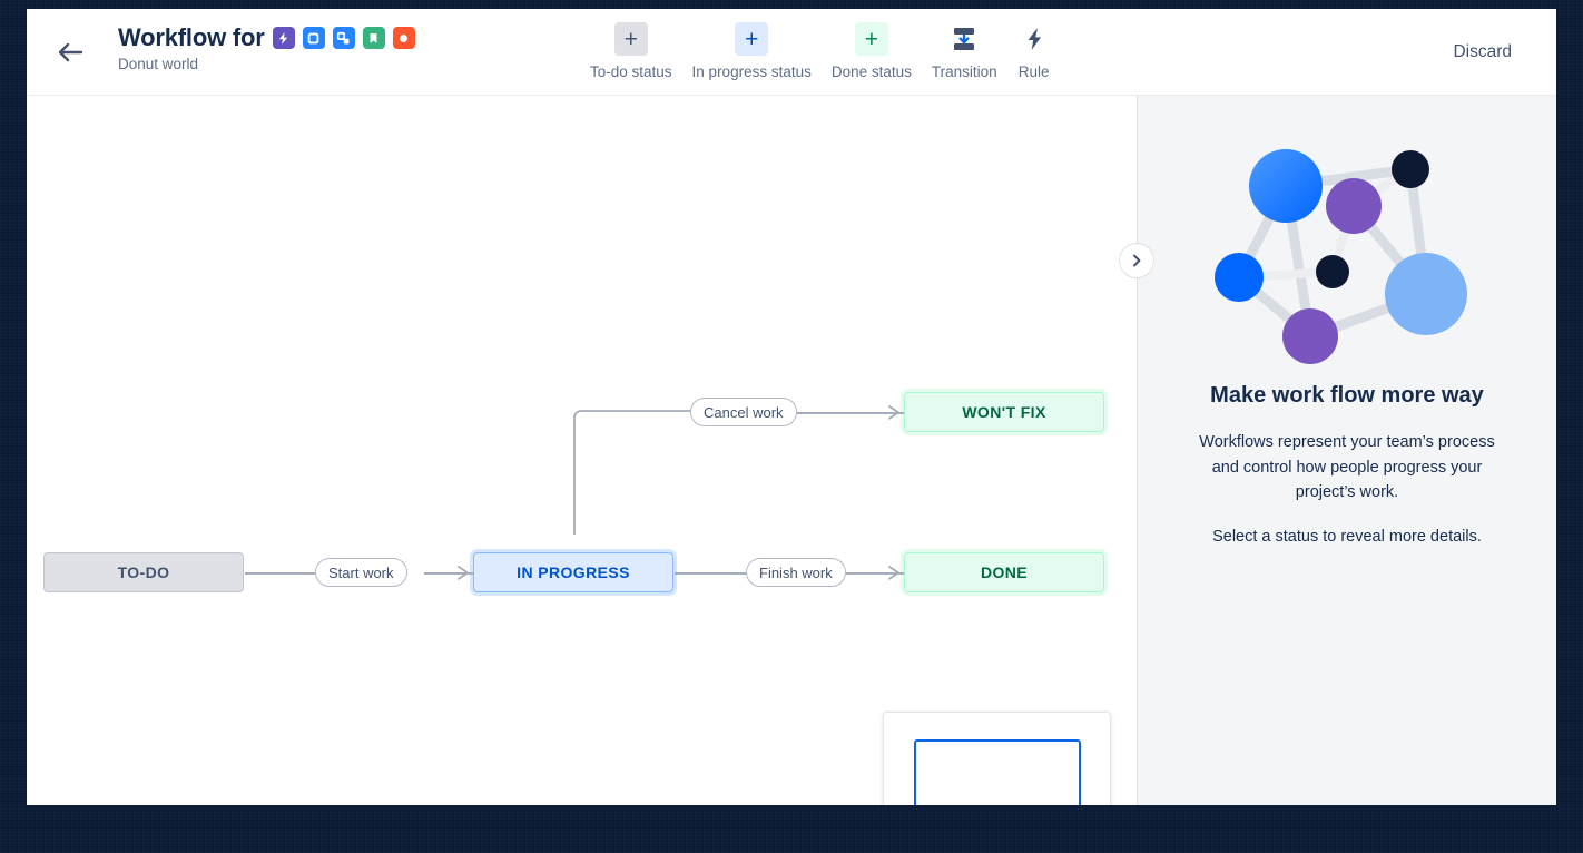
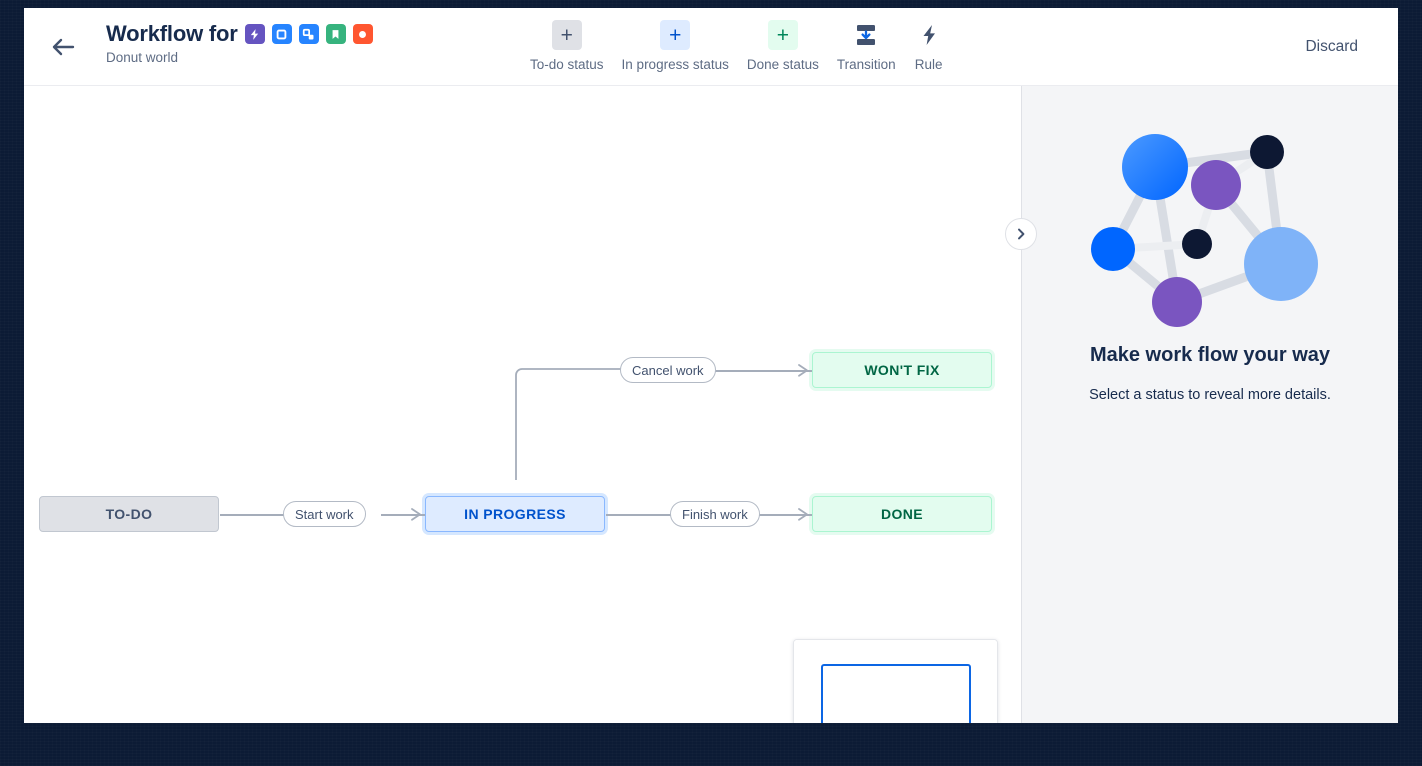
  Workflow for
  Donut world
  +
  To-do status
  +
  In progress status
  +
  Done status
  Transition
  Rule
  Discard
  Start work
  Finish work
  Cancel work
  TO-DO
  IN PROGRESS
  DONE
  WON'T FIX
- Make work flow more way
+ Make work flow your way
- Workflows represent your team’s process and control how people progress your project’s work.
  Select a status to reveal more details.
